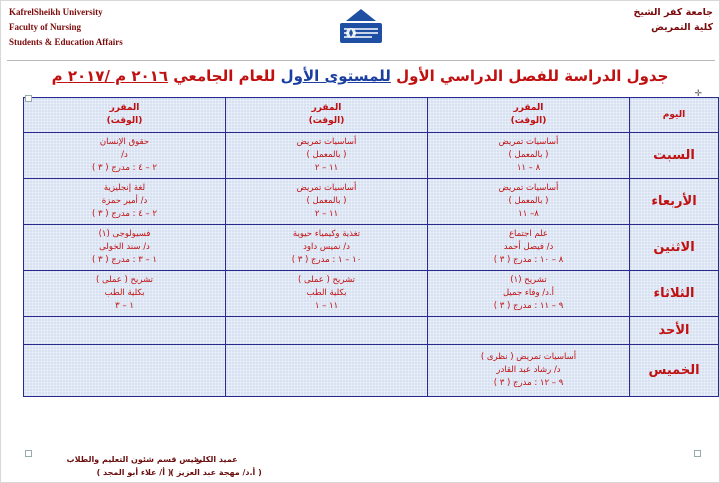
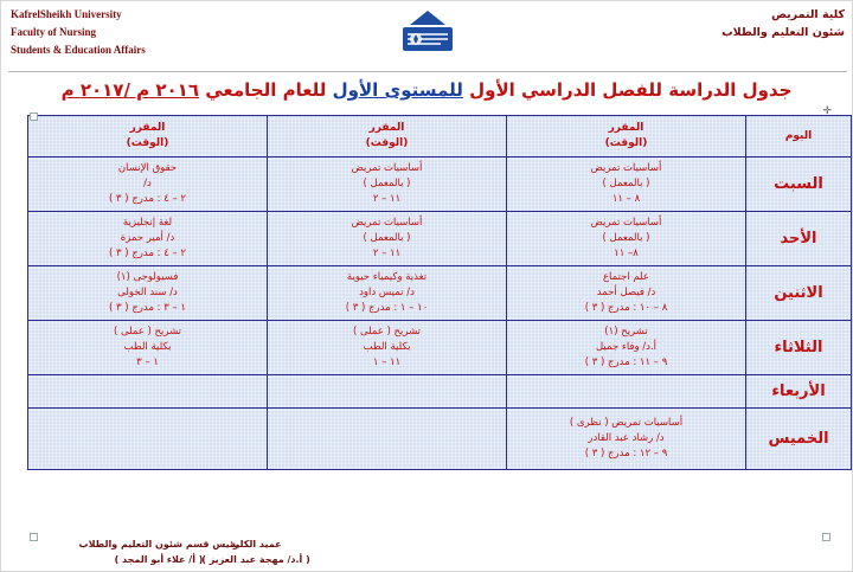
  KafrelSheikh University
  Faculty of Nursing
  Students & Education Affairs
- جامعة كفر الشيخ
  كلية التمريض
+ شئون التعليم والطلاب
  جدول الدراسة للفصل الدراسي الأول للمستوى الأول للعام الجامعي ٢٠١٦ م /٢٠١٧ م
  اليوم	المقرر (الوقت)	المقرر (الوقت)	المقرر (الوقت)
  السبت	أساسيات تمريض ( بالمعمل ) ٨ – ١١	أساسيات تمريض ( بالمعمل ) ١١ – ٢	حقوق الإنسان د/ ٢ – ٤ : مدرج ( ٣ )
- الأربعاء	أساسيات تمريض ( بالمعمل ) ٨– ١١	أساسيات تمريض ( بالمعمل ) ١١ – ٢	لغة إنجليزية د/ أمير حمزة ٢ – ٤ : مدرج ( ٣ )
+ الأحد	أساسيات تمريض ( بالمعمل ) ٨– ١١	أساسيات تمريض ( بالمعمل ) ١١ – ٢	لغة إنجليزية د/ أمير حمزة ٢ – ٤ : مدرج ( ٣ )
  الاثنين	علم اجتماع د/ فيصل أحمد ٨ – ١٠ : مدرج ( ٣ )	تغذية وكيمياء حيوية د/ نميس داود ١٠ – ١ : مدرج ( ٣ )	فسيولوجى (١) د/ سند الخولى ١ – ٣ : مدرج ( ٣ )
  الثلاثاء	تشريح (١) أ.د/ وفاء جميل ٩ – ١١ : مدرج ( ٣ )	تشريح ( عملى ) بكلية الطب ١١ – ١	تشريح ( عملى ) بكلية الطب ١ – ٣
- الأحد
+ الأربعاء
  الخميس	أساسيات تمريض ( نظرى ) د/ رشاد عبد القادر ٩ – ١٢ : مدرج ( ٣ )
  ✛
  رئيس قسم شئون التعليم والطلاب
  ( أ/ علاء أبو المجد )
  عميد الكلية
  ( أ.د/ مهجة عبد العزيز )
